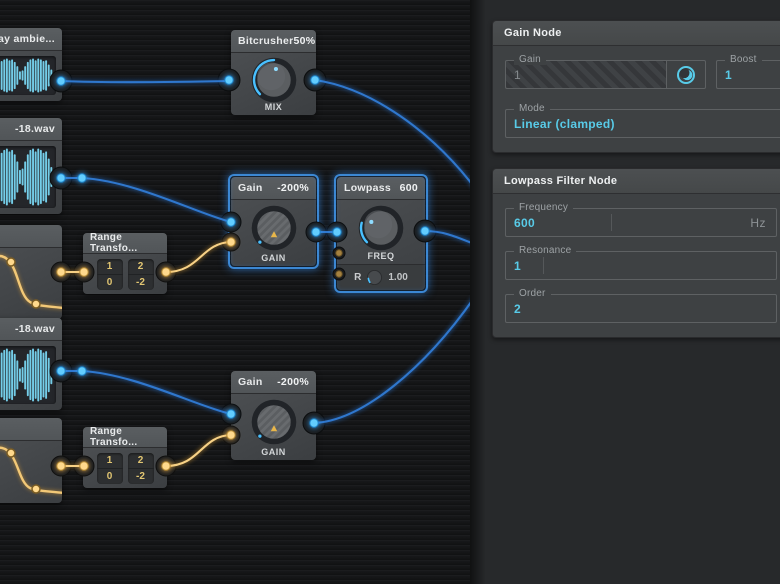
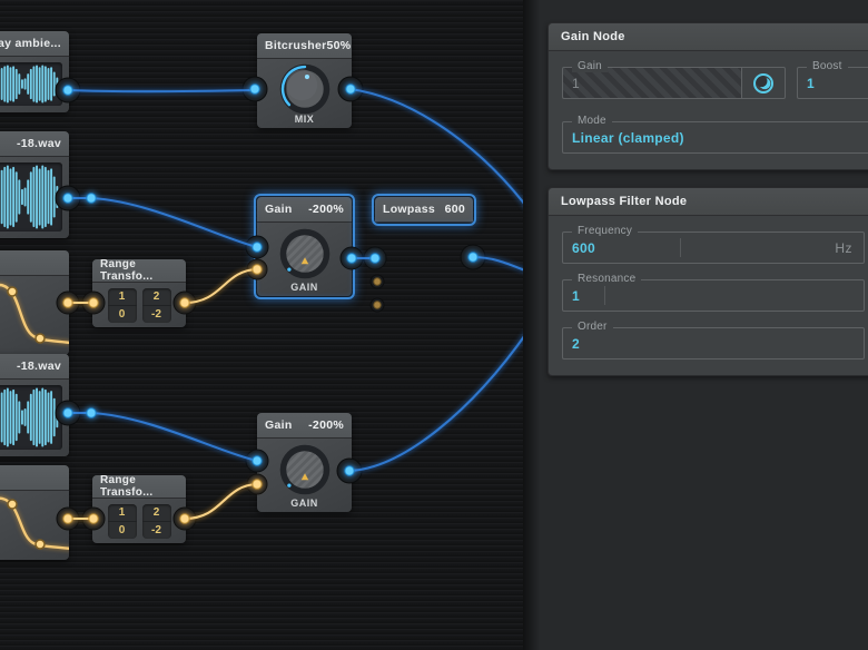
  ay ambie...
  -18.wav
  -18.wav
  Bitcrusher
  50%
  MIX
  Gain
  -200%
  GAIN
  Lowpass
  600
- FREQ
- R
- 1.00
  Gain
  -200%
  GAIN
  Range Transfo...
  1
  0
  2
  -2
  Range Transfo...
  1
  0
  2
  -2
  Gain Node
  Gain
  1
  Boost
  1
  Mode
  Linear (clamped)
  Lowpass Filter Node
  Frequency
  600
  Hz
  Resonance
  1
  Order
  2
